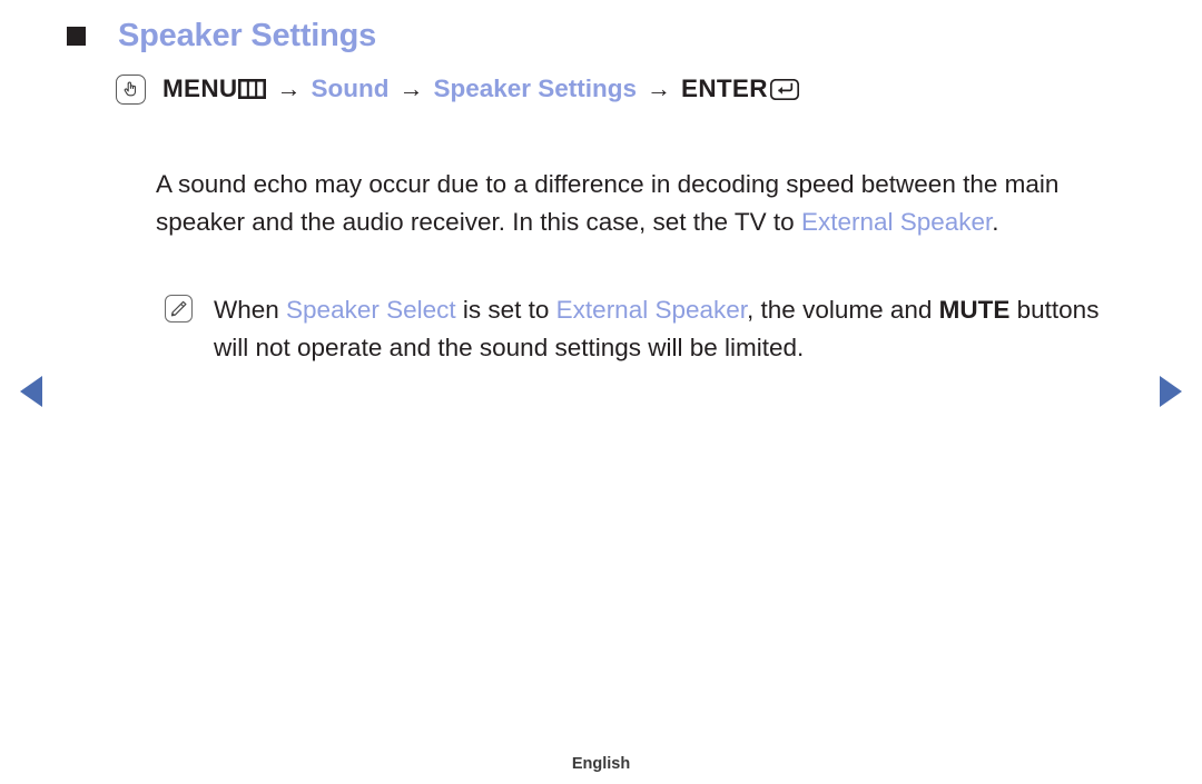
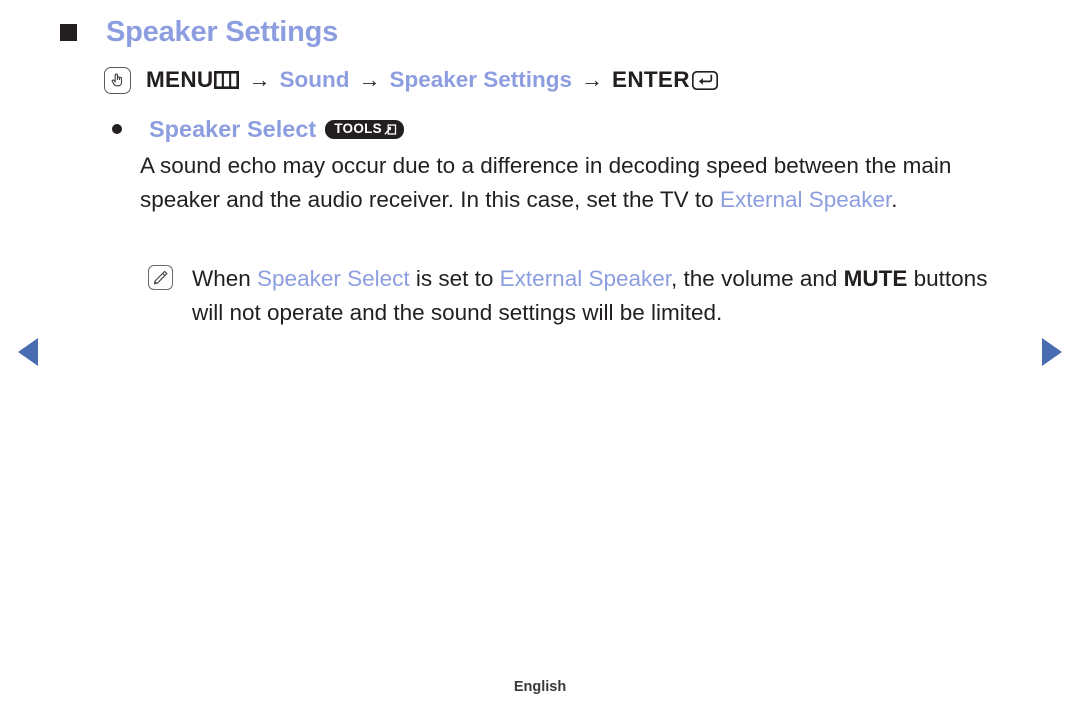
  Speaker Settings
  MENU
  →
  Sound
  →
  Speaker Settings
  →
  ENTER
+ Speaker Select
+ TOOLS
  A sound echo may occur due to a difference in decoding speed between the main speaker and the audio receiver. In this case, set the TV to External Speaker.
  When Speaker Select is set to External Speaker, the volume and MUTE buttons will not operate and the sound settings will be limited.
  English
